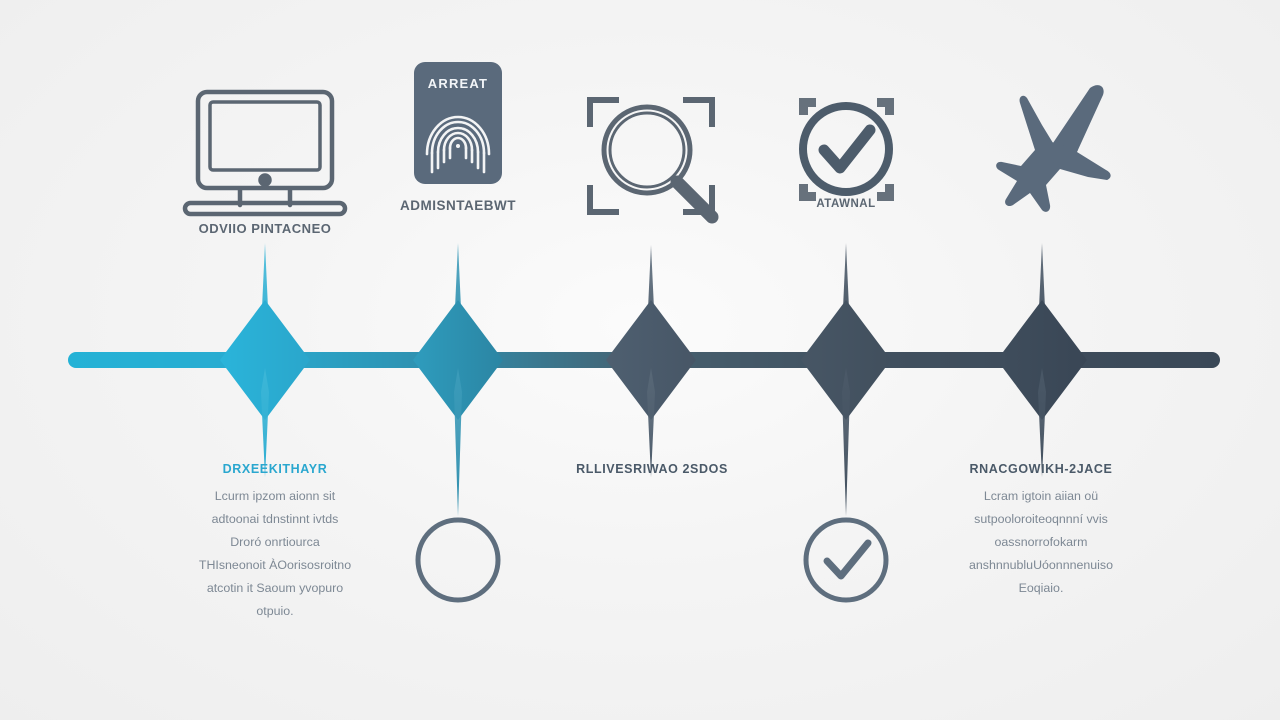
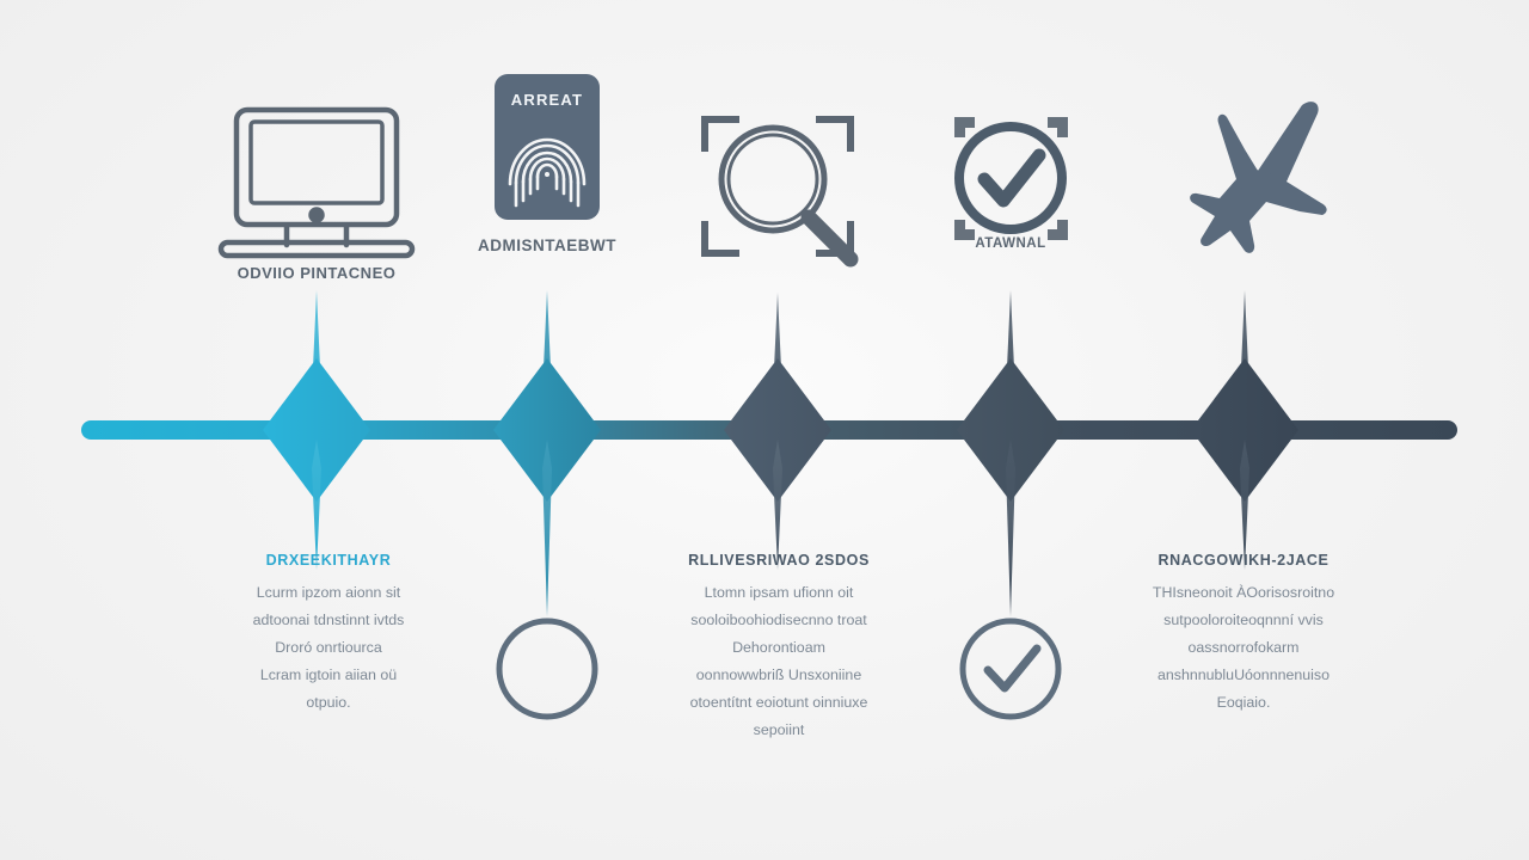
  ARREAT
  ODVIIO PINTACNEO
  ADMISNTAEBWT
  ATAWNAL
  DRXEEKITHAYR
  Lcurm ipzom aionn sit
  adtoonai tdnstinnt ivtds
  Droró onrtiourca
- THIsneonoit ÀOorisosroitno
+ Lcram igtoin aiian oü
- atcotin it Saoum yvopuro
  otpuio.
  RLLIVESRIWAO 2SDOS
+ Ltomn ipsam ufionn oit
+ sooloiboohiodisecnno troat
+ Dehorontioam
+ oonnowwbriß Unsxoniine
+ otoentítnt eoiotunt oinniuxe
+ sepoiint
  RNACGOWIKH-2JACE
- Lcram igtoin aiian oü
+ THIsneonoit ÀOorisosroitno
  sutpooloroiteoqnnní vvis
  oassnorrofokarm
  anshnnubluUóonnnenuiso
  Eoqiaio.
